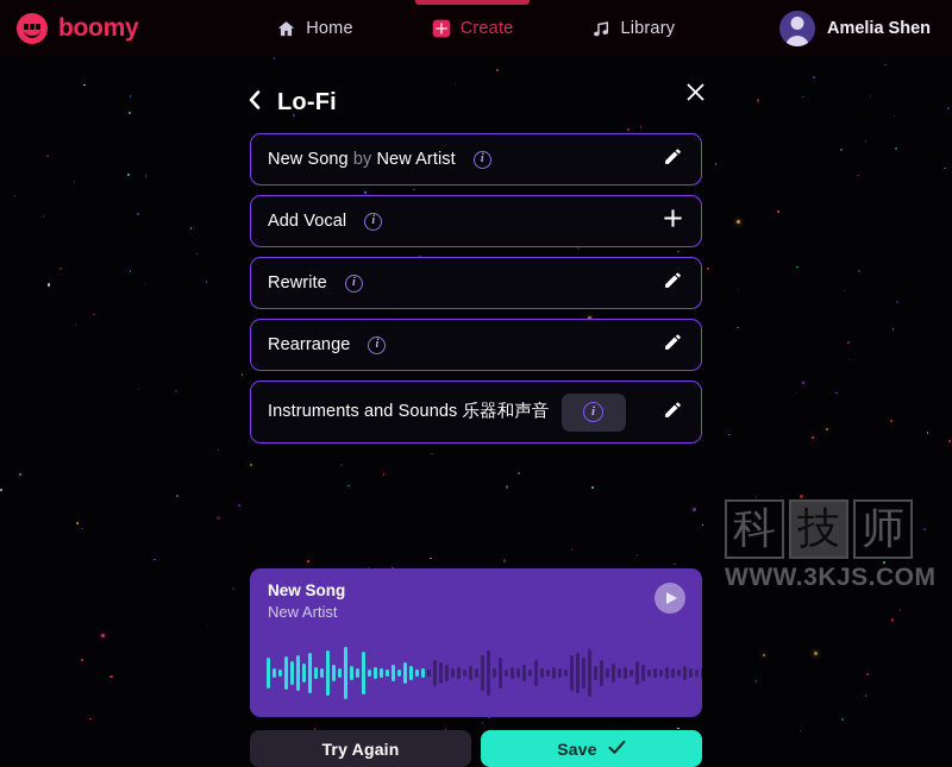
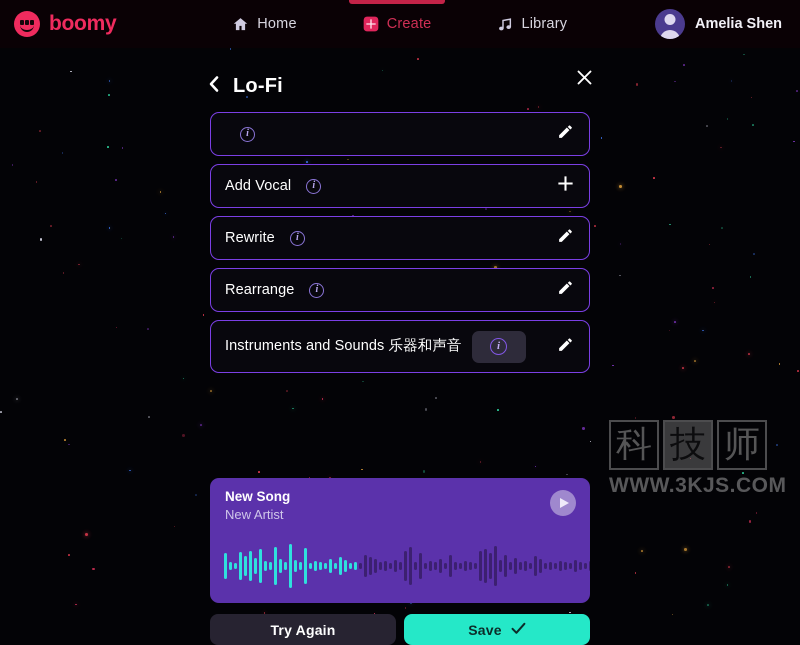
  boomy
  Home
  Create
  Library
  Amelia Shen
  科
  技
  师
  WWW.3KJS.COM
  Lo-Fi
- New Song by New Artist
  i
  Add Vocal
  i
  Rewrite
  i
  Rearrange
  i
  Instruments and Sounds 乐器和声音
  i
  New Song
  New Artist
  Try Again
  Save
